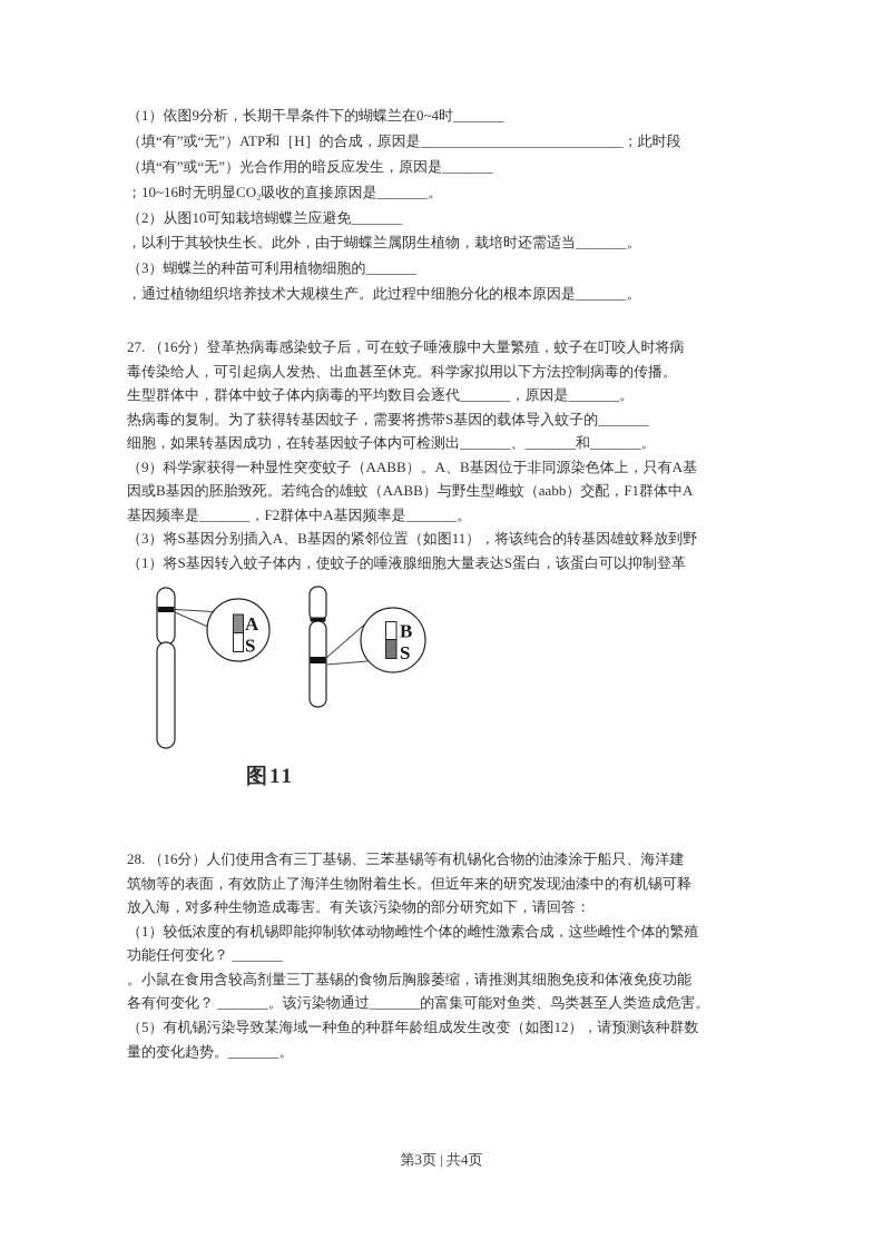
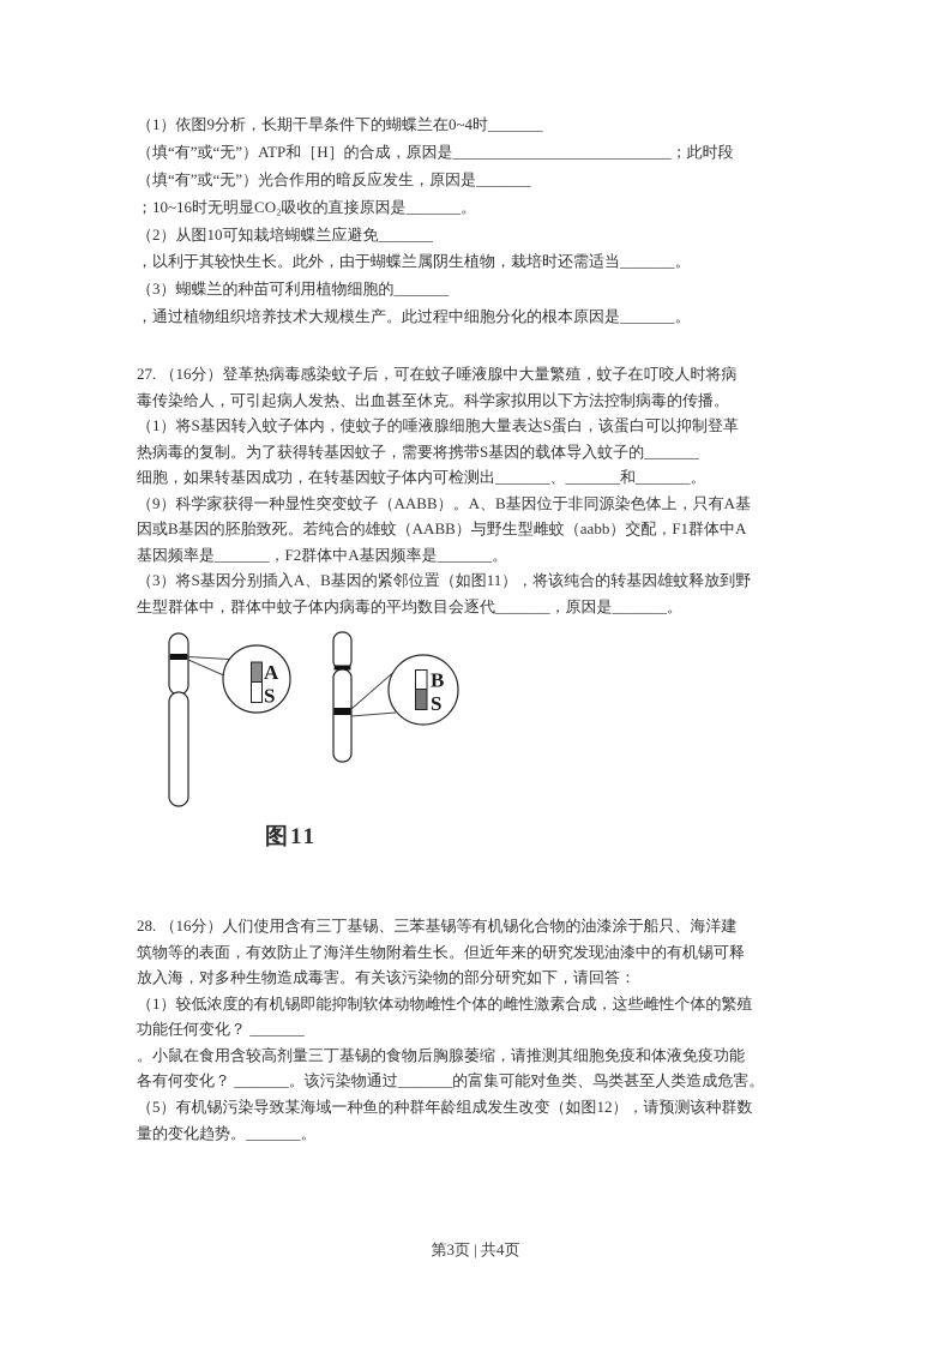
  （1）依图9分析，长期干旱条件下的蝴蝶兰在0~4时_______
  （填“有”或“无”）ATP和［H］的合成，原因是____________________________；此时段
  （填“有”或“无”）光合作用的暗反应发生，原因是_______
  ；10~16时无明显CO₂吸收的直接原因是_______。
  （2）从图10可知栽培蝴蝶兰应避免_______
  ，以利于其较快生长。此外，由于蝴蝶兰属阴生植物，栽培时还需适当_______。
  （3）蝴蝶兰的种苗可利用植物细胞的_______
  ，通过植物组织培养技术大规模生产。此过程中细胞分化的根本原因是_______。
  27. （16分）登革热病毒感染蚊子后，可在蚊子唾液腺中大量繁殖，蚊子在叮咬人时将病
  毒传染给人，可引起病人发热、出血甚至休克。科学家拟用以下方法控制病毒的传播。
- 生型群体中，群体中蚊子体内病毒的平均数目会逐代_______，原因是_______。
+ （1）将S基因转入蚊子体内，使蚊子的唾液腺细胞大量表达S蛋白，该蛋白可以抑制登革
  热病毒的复制。为了获得转基因蚊子，需要将携带S基因的载体导入蚊子的_______
  细胞，如果转基因成功，在转基因蚊子体内可检测出_______、_______和_______。
  （9）科学家获得一种显性突变蚊子（AABB）。A、B基因位于非同源染色体上，只有A基
  因或B基因的胚胎致死。若纯合的雄蚊（AABB）与野生型雌蚊（aabb）交配，F1群体中A
  基因频率是_______，F2群体中A基因频率是_______。
  （3）将S基因分别插入A、B基因的紧邻位置（如图11），将该纯合的转基因雄蚊释放到野
- （1）将S基因转入蚊子体内，使蚊子的唾液腺细胞大量表达S蛋白，该蛋白可以抑制登革
+ 生型群体中，群体中蚊子体内病毒的平均数目会逐代_______，原因是_______。
  A
  S
  B
  S
  图11
  28. （16分）人们使用含有三丁基锡、三苯基锡等有机锡化合物的油漆涂于船只、海洋建
  筑物等的表面，有效防止了海洋生物附着生长。但近年来的研究发现油漆中的有机锡可释
  放入海，对多种生物造成毒害。有关该污染物的部分研究如下，请回答：
  （1）较低浓度的有机锡即能抑制软体动物雌性个体的雌性激素合成，这些雌性个体的繁殖
  功能任何变化？ _______
  。小鼠在食用含较高剂量三丁基锡的食物后胸腺萎缩，请推测其细胞免疫和体液免疫功能
  各有何变化？ _______。该污染物通过_______的富集可能对鱼类、鸟类甚至人类造成危害。
  （5）有机锡污染导致某海域一种鱼的种群年龄组成发生改变（如图12），请预测该种群数
  量的变化趋势。_______。
  第3页 | 共4页
